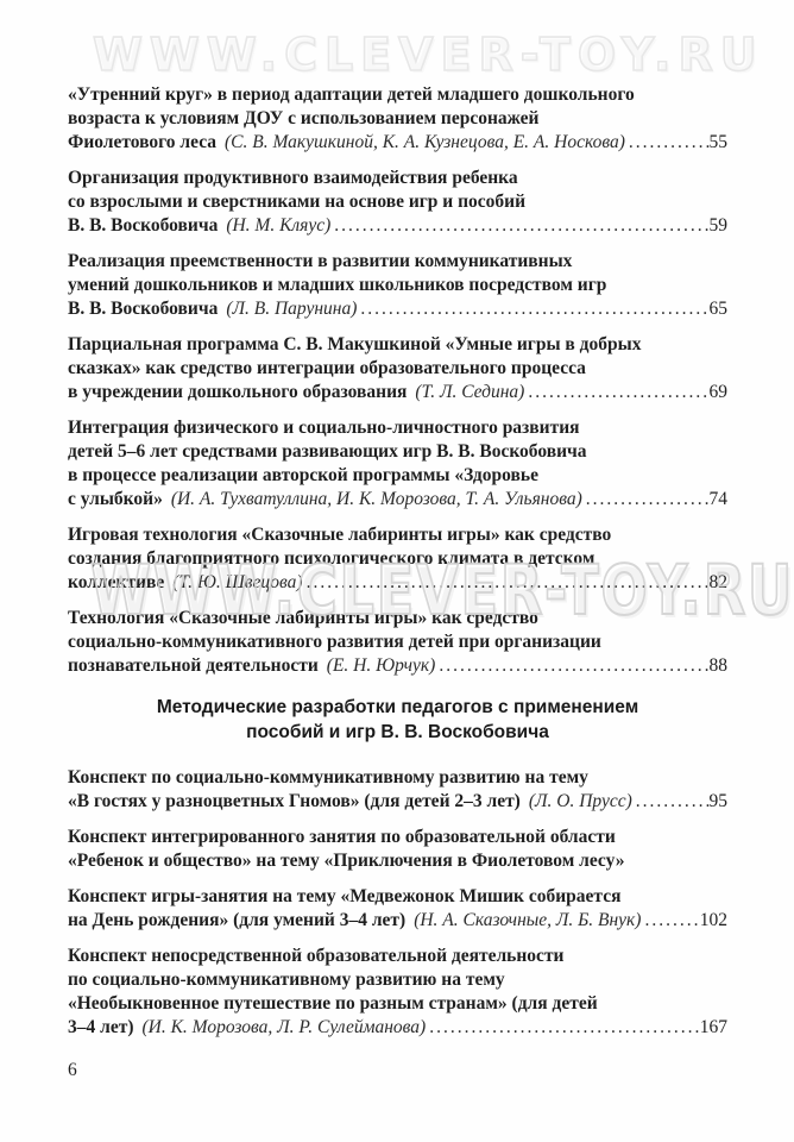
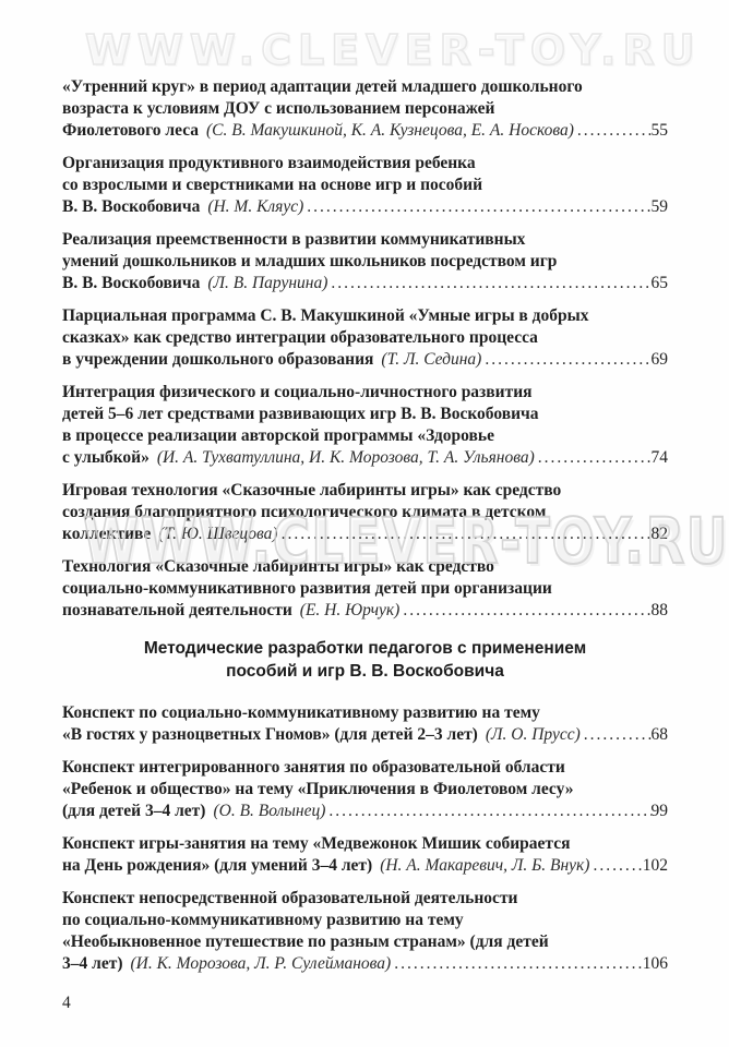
  WWW.CLEVER-TOY.RU
  «Утренний круг» в период адаптации детей младшего дошкольного
  возраста к условиям ДОУ с использованием персонажей
  Фиолетового леса
  (С. В. Макушкиной, К. А. Кузнецова, Е. А. Носкова)
  55
  Организация продуктивного взаимодействия ребенка
  со взрослыми и сверстниками на основе игр и пособий
  В. В. Воскобовича
  (Н. М. Кляус)
  59
  Реализация преемственности в развитии коммуникативных
  умений дошкольников и младших школьников посредством игр
  В. В. Воскобовича
  (Л. В. Парунина)
  65
  Парциальная программа С. В. Макушкиной «Умные игры в добрых
  сказках» как средство интеграции образовательного процесса
  в учреждении дошкольного образования
  (Т. Л. Седина)
  69
  Интеграция физического и социально-личностного развития
  детей 5–6 лет средствами развивающих игр В. В. Воскобовича
  в процессе реализации авторской программы «Здоровье
  с улыбкой»
  (И. А. Тухватуллина, И. К. Морозова, Т. А. Ульянова)
  74
  Игровая технология «Сказочные лабиринты игры» как средство
  создания благоприятного психологического климата в детском
  коллективе
  (Т. Ю. Швецова)
  82
  Технология «Сказочные лабиринты игры» как средство
  социально-коммуникативного развития детей при организации
  познавательной деятельности
  (Е. Н. Юрчук)
  88
  Методические разработки педагогов с применением
  пособий и игр В. В. Воскобовича
  Конспект по социально-коммуникативному развитию на тему
  «В гостях у разноцветных Гномов» (для детей 2–3 лет)
  (Л. О. Прусс)
- 95
+ 68
  Конспект интегрированного занятия по образовательной области
  «Ребенок и общество» на тему «Приключения в Фиолетовом лесу»
+ (для детей 3–4 лет)
+ (О. В. Волынец)
+ 99
  Конспект игры-занятия на тему «Медвежонок Мишик собирается
  на День рождения» (для умений 3–4 лет)
- (Н. А. Сказочные, Л. Б. Внук)
+ (Н. А. Макаревич, Л. Б. Внук)
  102
  Конспект непосредственной образовательной деятельности
  по социально-коммуникативному развитию на тему
  «Необыкновенное путешествие по разным странам» (для детей
  3–4 лет)
  (И. К. Морозова, Л. Р. Сулейманова)
- 167
+ 106
- 6
+ 4
